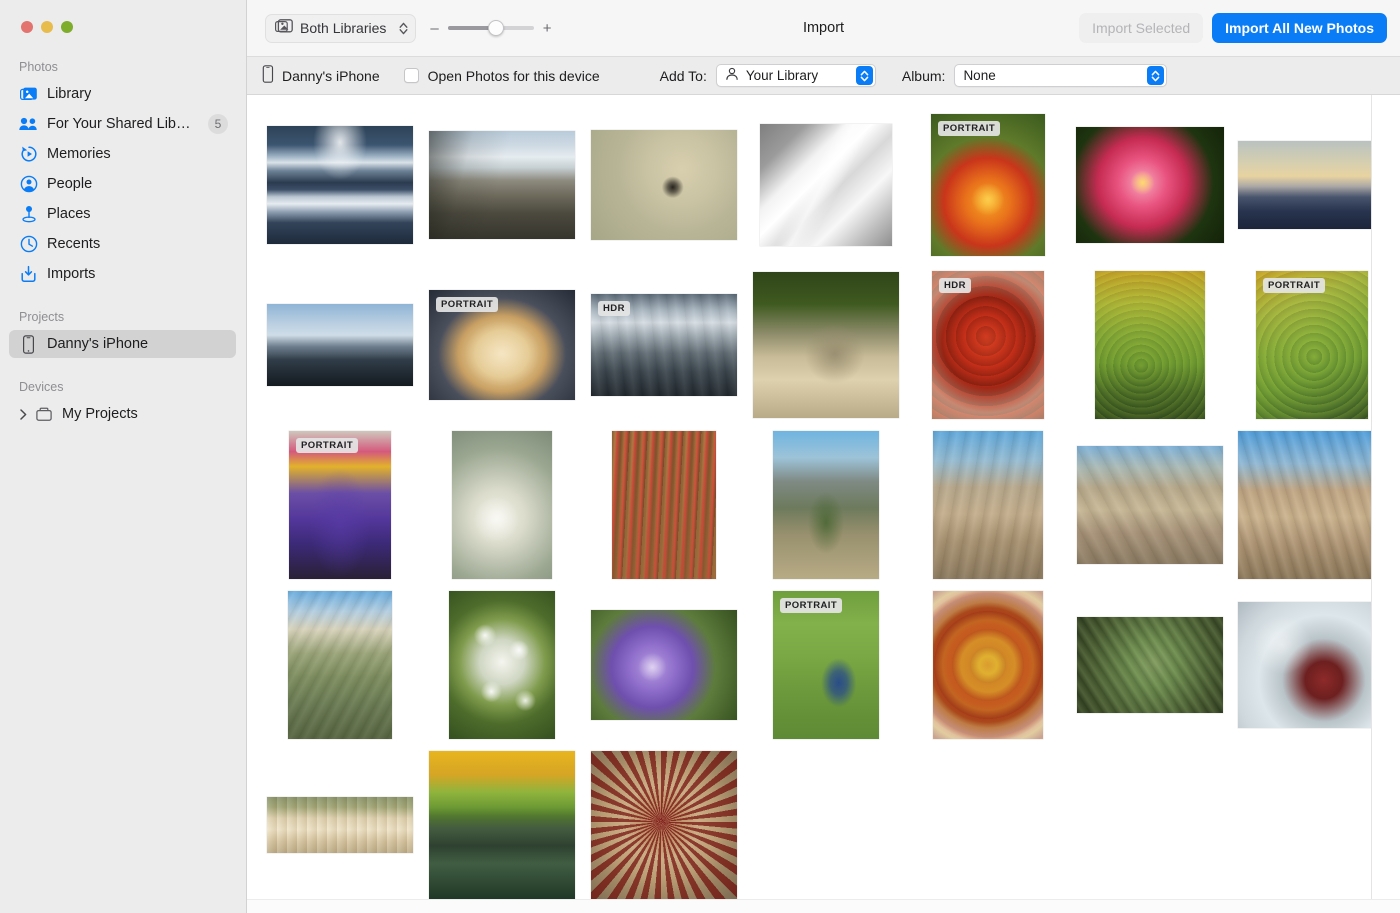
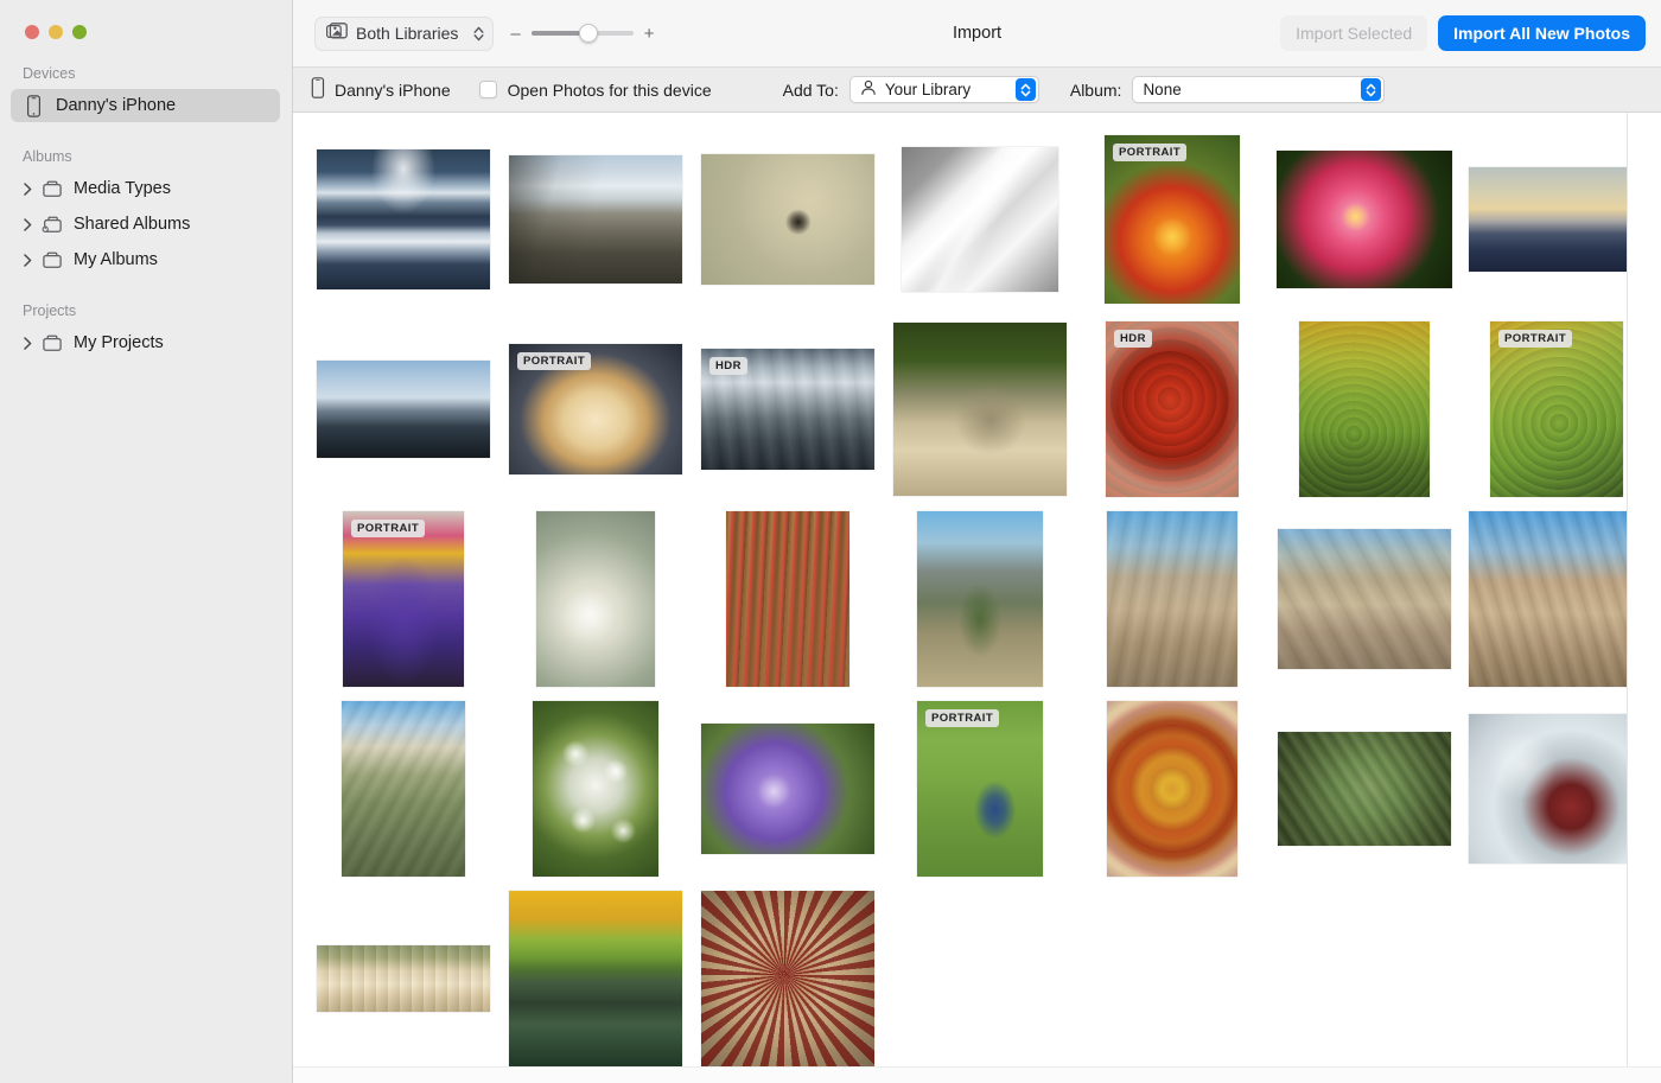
- Photos
- Library
- For Your Shared Lib…
- 5
- Memories
- People
- Places
- Recents
- Imports
- Projects
+ Devices
  Danny's iPhone
+ Albums
+ Media Types
+ Shared Albums
+ My Albums
- Devices
+ Projects
  My Projects
  Both Libraries
  –
  +
  Import
  Import Selected
  Import All New Photos
  Danny's iPhone
  Open Photos for this device
  Add To:
  Your Library
  Album:
  None
  PORTRAIT
  PORTRAIT
  HDR
  HDR
  PORTRAIT
  PORTRAIT
  PORTRAIT
